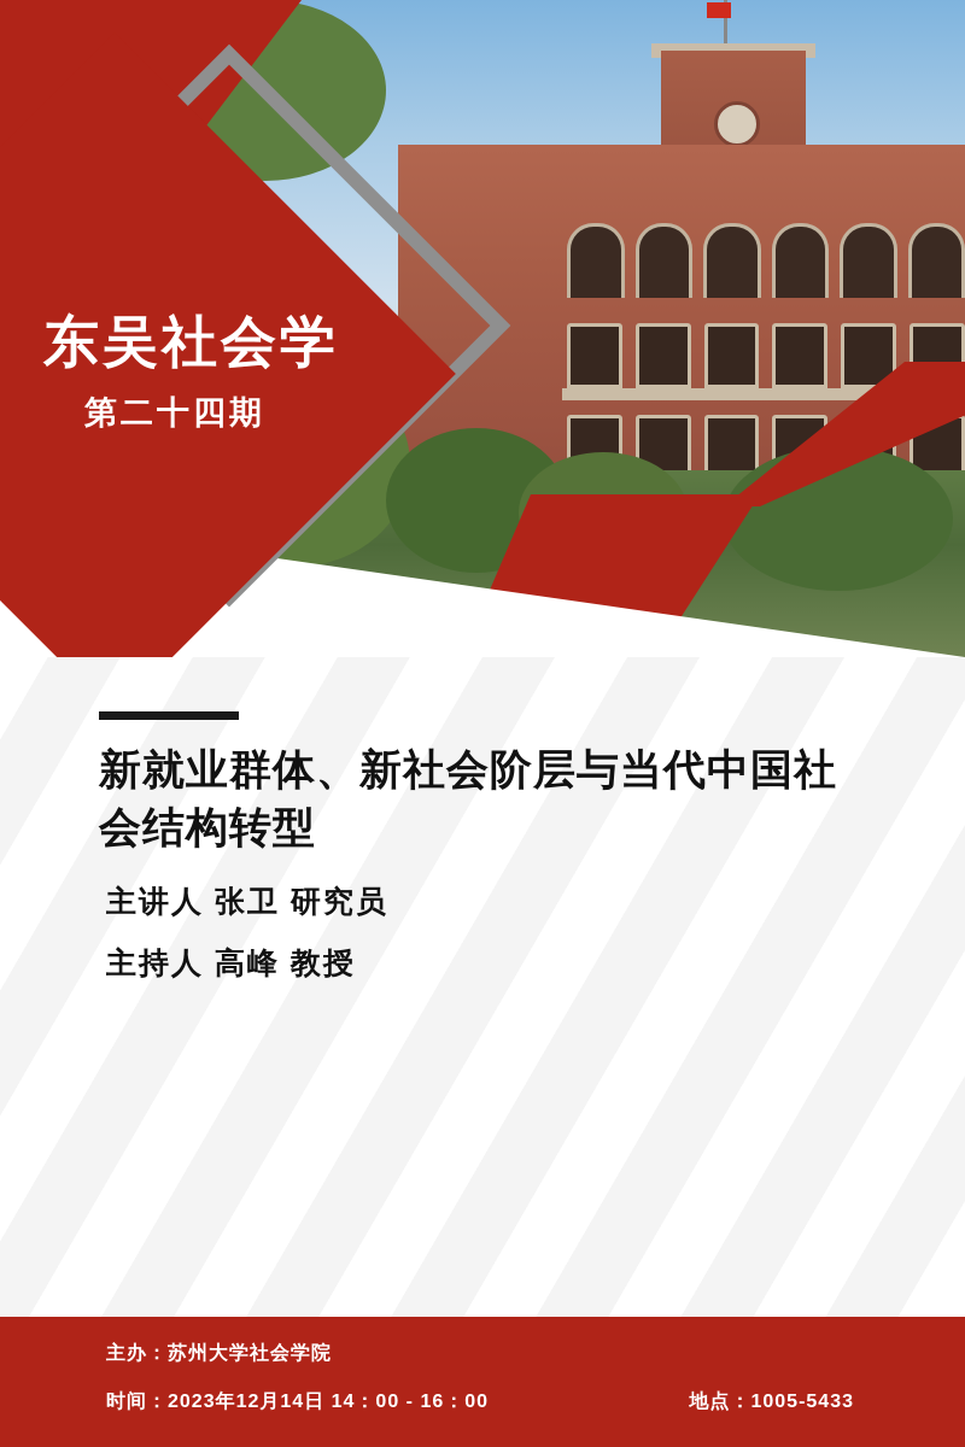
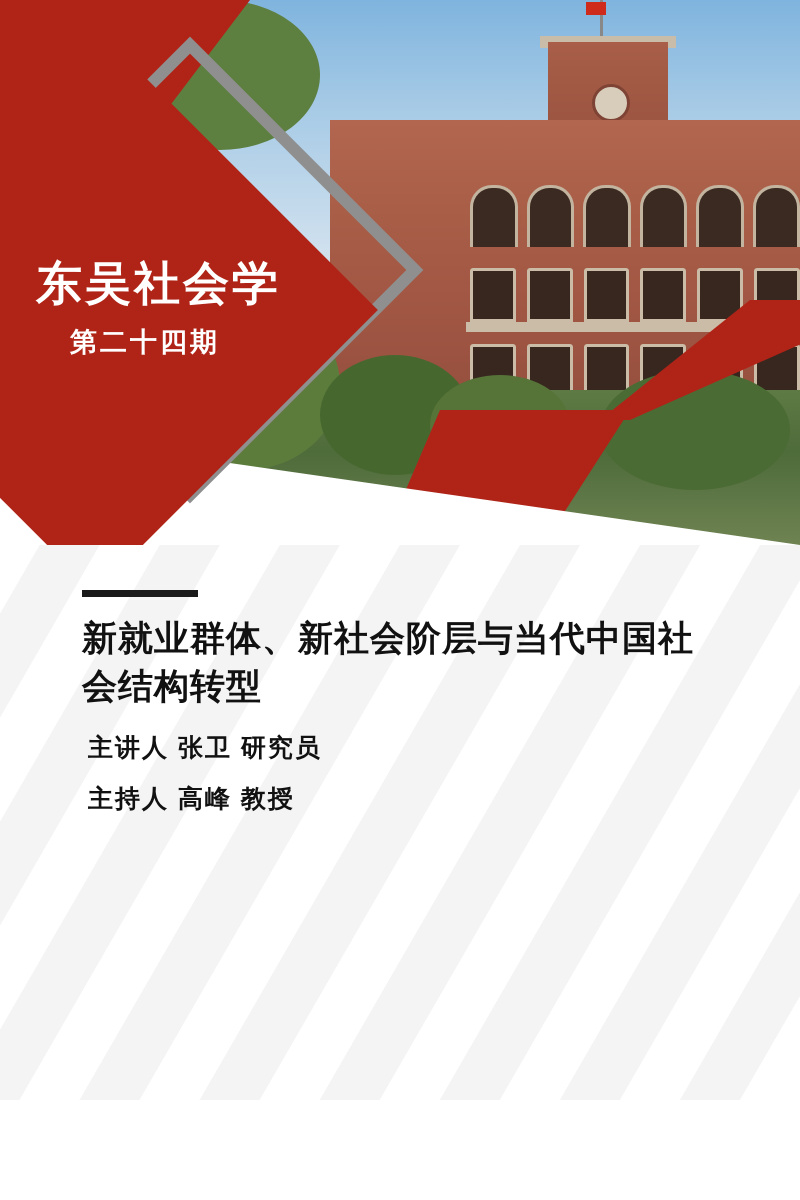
  东吴社会学
  第二十四期
  新就业群体、新社会阶层与当代中国社会结构转型
  主讲人 张卫 研究员
  主持人 高峰 教授
- 主办：苏州大学社会学院
- 时间：2023年12月14日 14：00 - 16：00
- 地点：1005-5433
